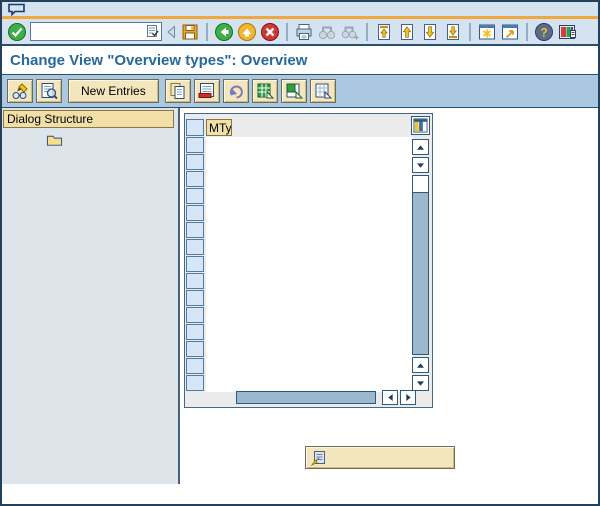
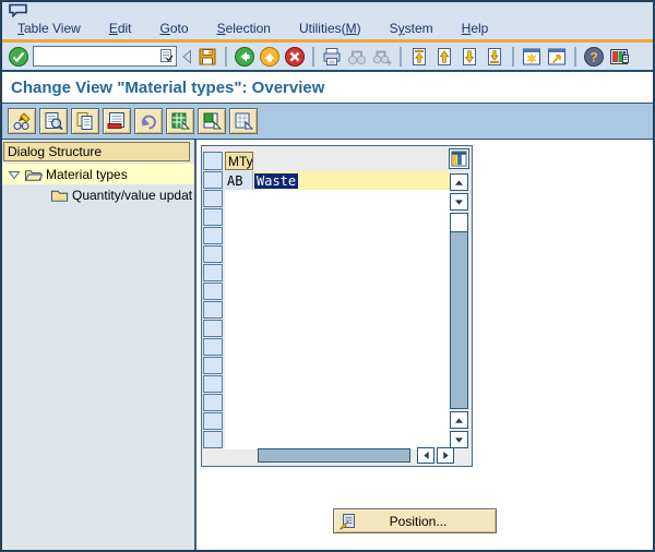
+ Table View
+ Edit
+ Goto
+ Selection
+ Utilities(M)
+ System
+ Help
  ?
- Change View "Overview types": Overview
+ Change View "Material types": Overview
- New Entries
  Dialog Structure
+ Material types
+ Quantity/value updat
  MTy
+ AB
+ Waste
+ Position...
